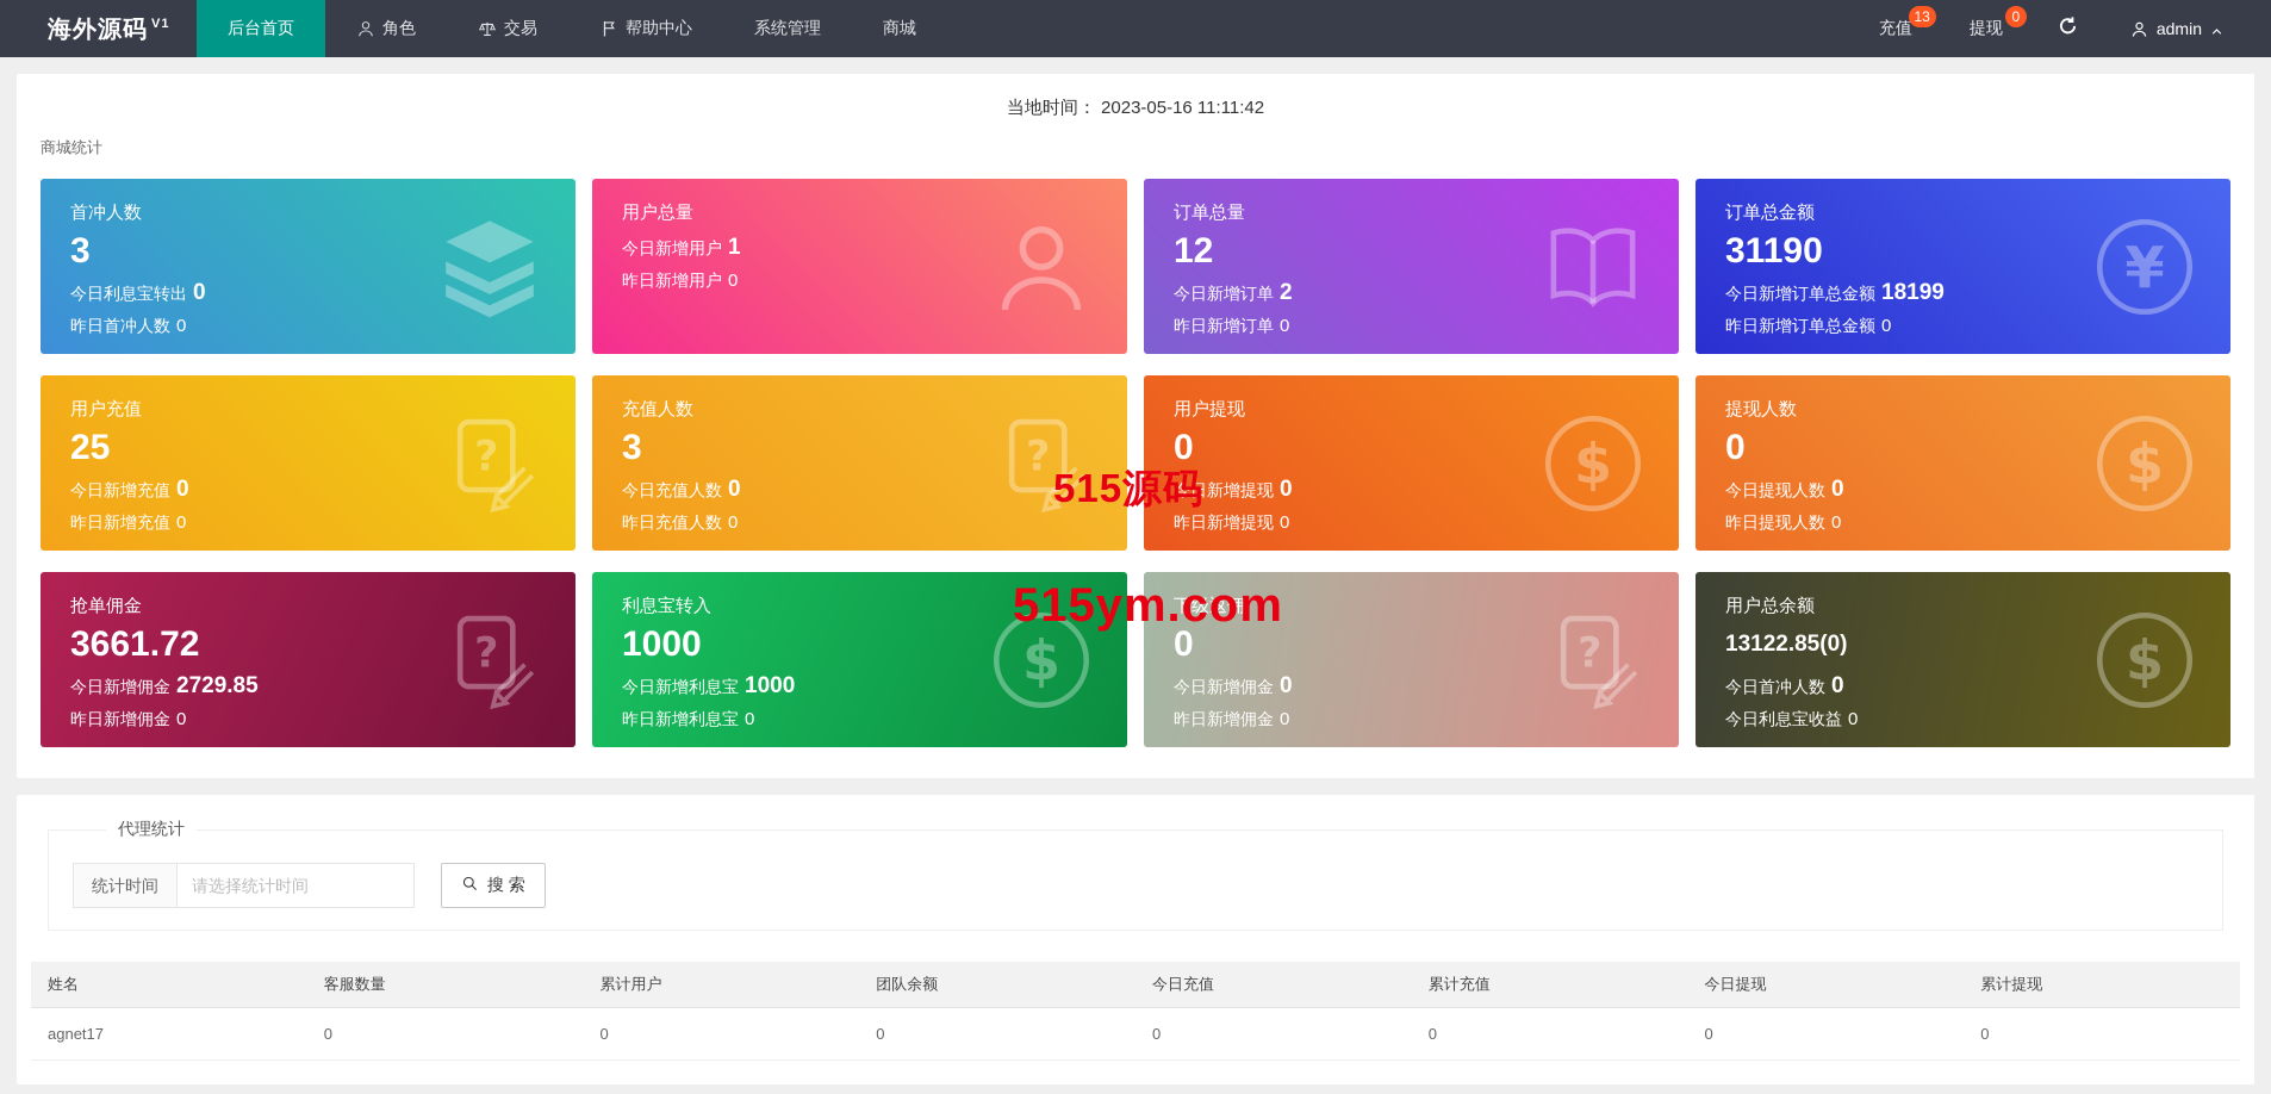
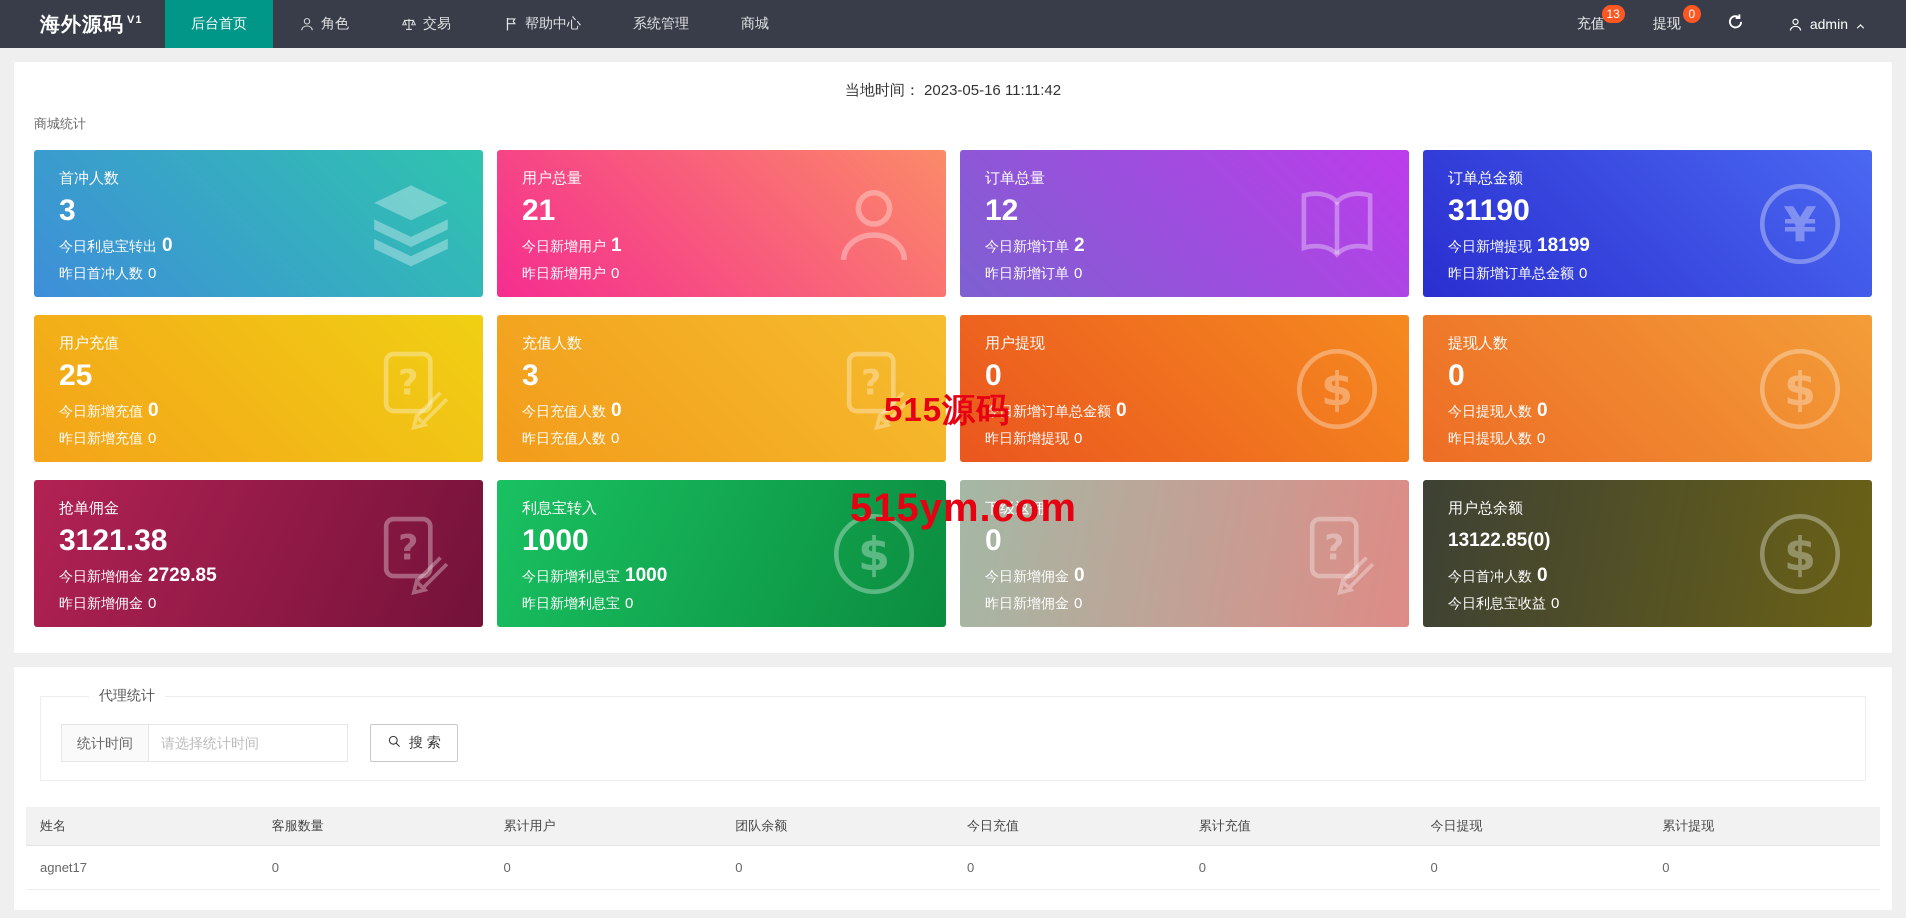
  海外源码
  V1
  后台首页
  角色
  交易
  帮助中心
  系统管理
  商城
  充值
  13
  提现
  0
  admin
  当地时间： 2023-05-16 11:11:42
  商城统计
  首冲人数
  3
  今日利息宝转出
  0
  昨日首冲人数
  0
  用户总量
+ 21
  今日新增用户
  1
  昨日新增用户
  0
  订单总量
  12
  今日新增订单
  2
  昨日新增订单
  0
  订单总金额
  31190
- 今日新增订单总金额
+ 今日新增提现
  18199
  昨日新增订单总金额
  0
  ¥
  用户充值
  25
  今日新增充值
  0
  昨日新增充值
  0
  ?
  充值人数
  3
  今日充值人数
  0
  昨日充值人数
  0
  ?
  用户提现
  0
- 今日新增提现
+ 今日新增订单总金额
  0
  昨日新增提现
  0
  $
  提现人数
  0
  今日提现人数
  0
  昨日提现人数
  0
  $
  抢单佣金
- 3661.72
+ 3121.38
  今日新增佣金
  2729.85
  昨日新增佣金
  0
  ?
  利息宝转入
  1000
  今日新增利息宝
  1000
  昨日新增利息宝
  0
  $
  下级返佣
  0
  今日新增佣金
  0
  昨日新增佣金
  0
  ?
  用户总余额
  13122.85(0)
  今日首冲人数
  0
  今日利息宝收益
  0
  $
  515源码
  515ym.com
  代理统计
  统计时间
  请选择统计时间
  搜 索
  姓名	客服数量	累计用户	团队余额	今日充值	累计充值	今日提现	累计提现
  agnet17	0	0	0	0	0	0	0
